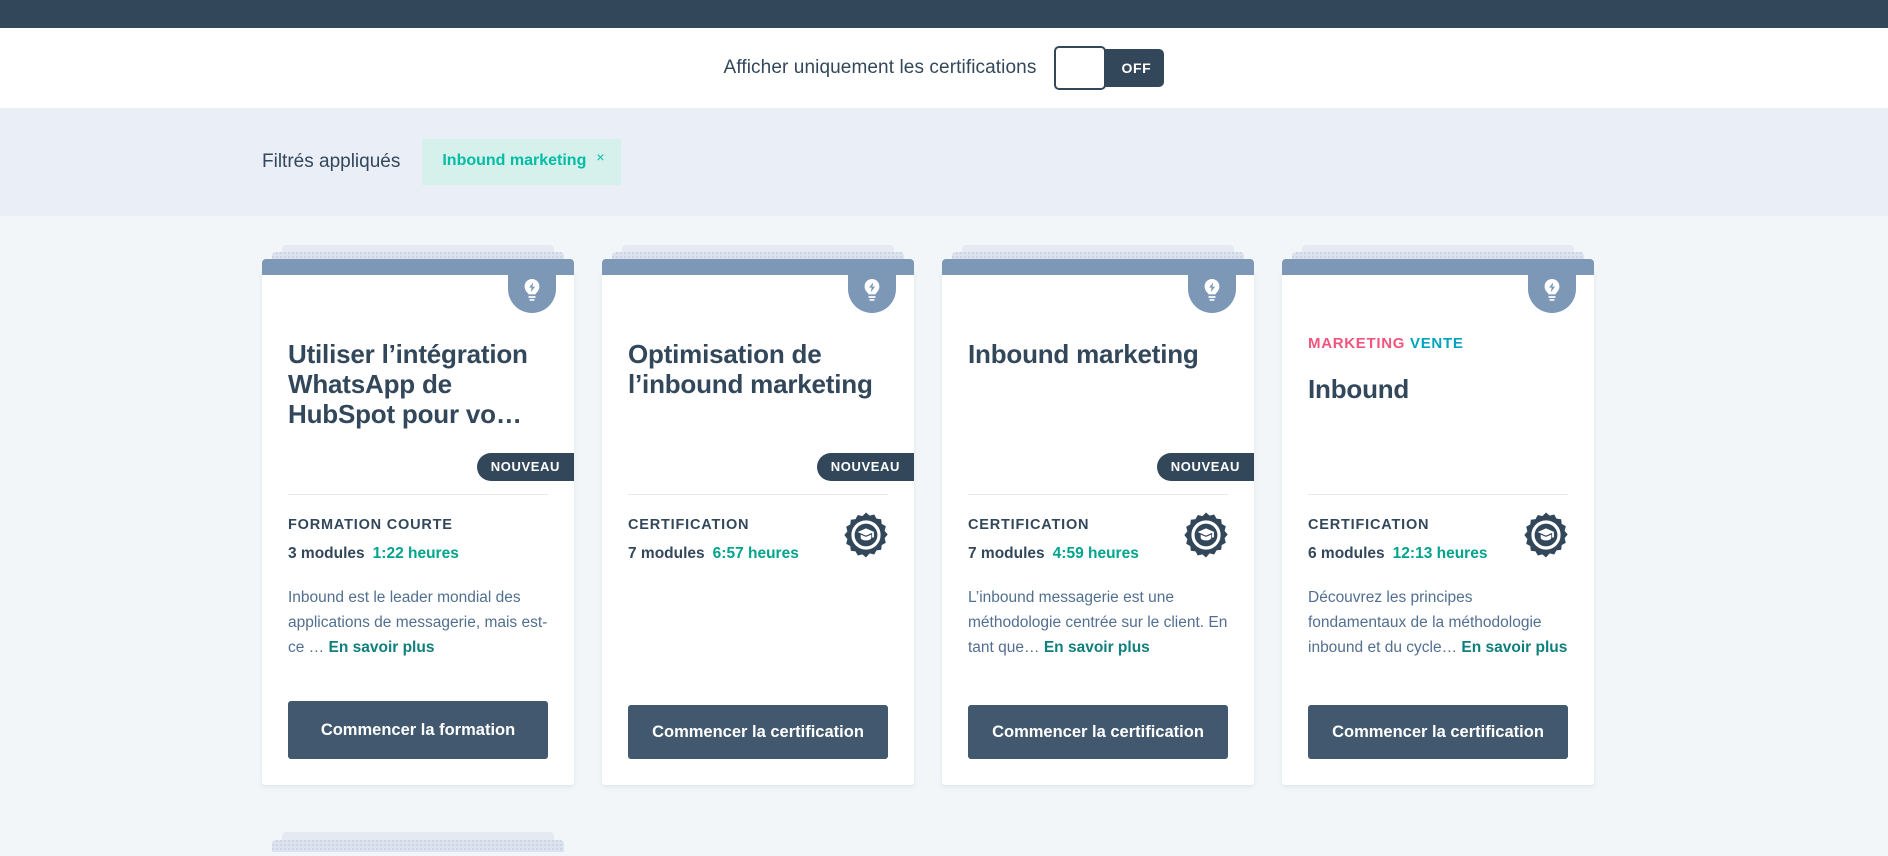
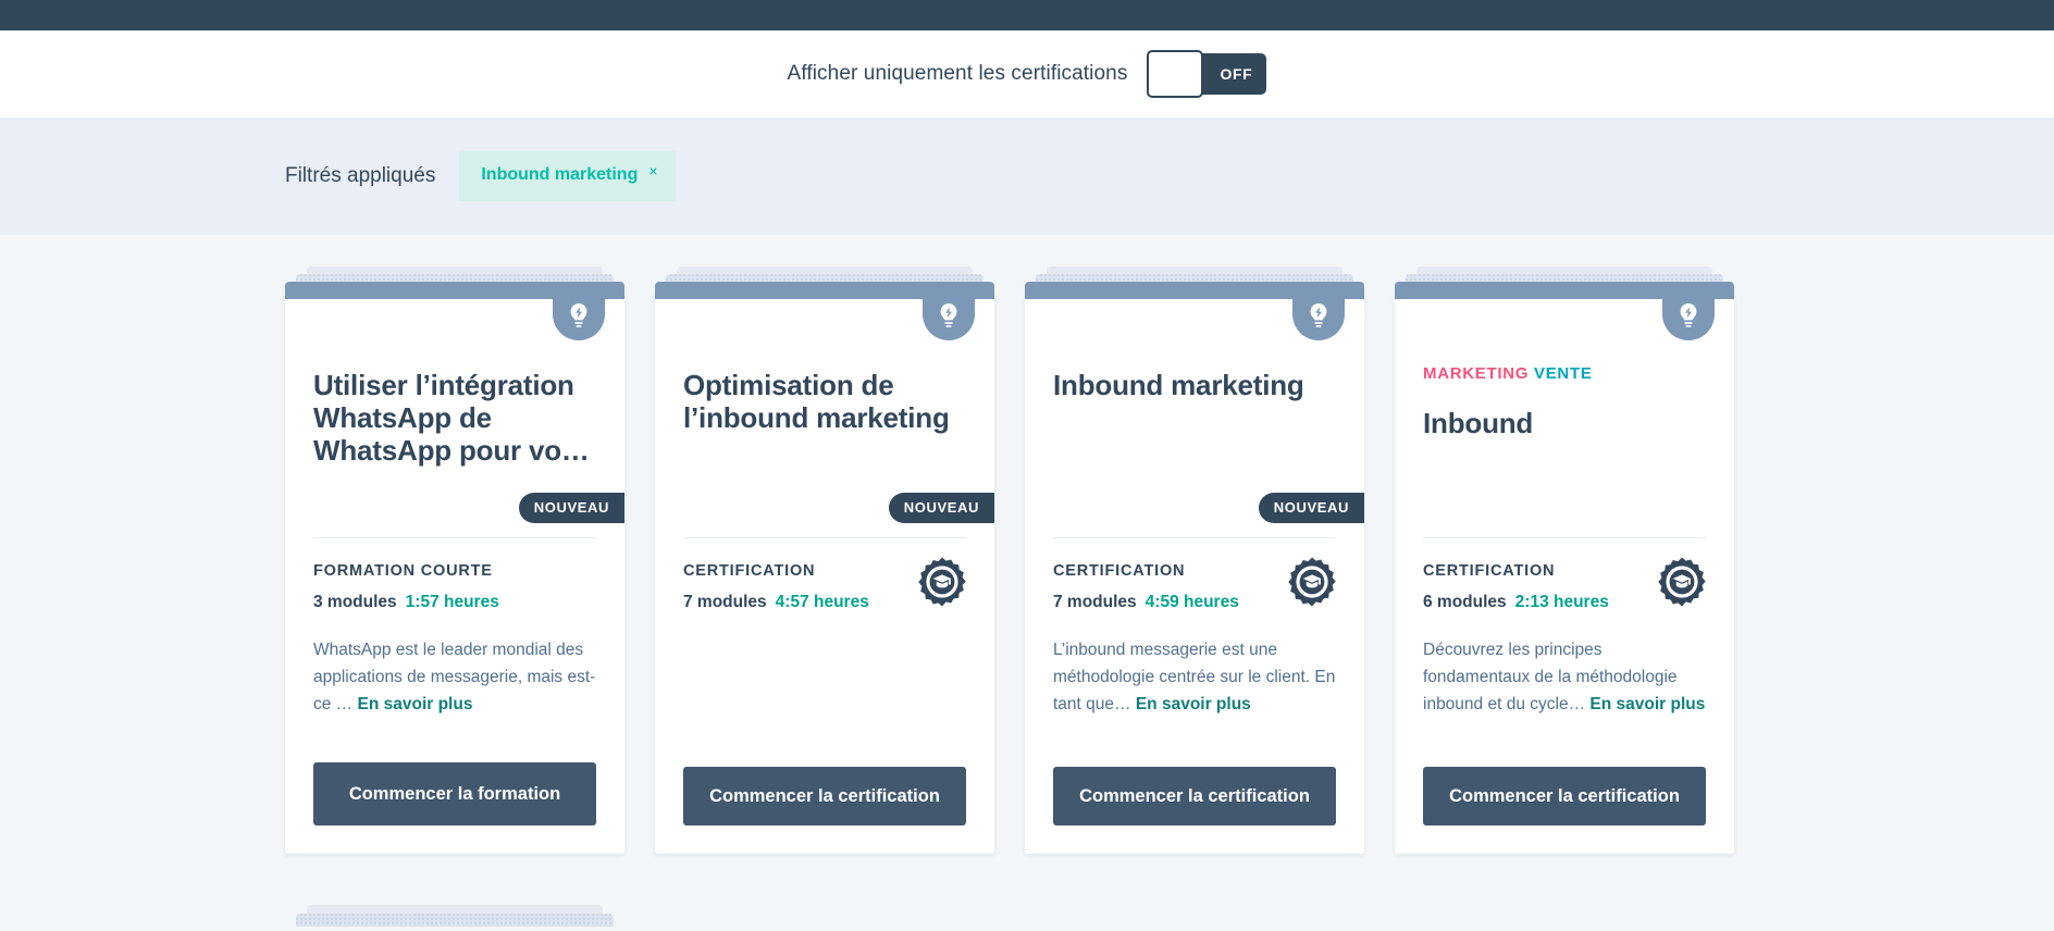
  Afficher uniquement les certifications
  OFF
  Filtrés appliqués
  Inbound marketing
  ×
- Utiliser l’intégration WhatsApp de HubSpot pour vo…
+ Utiliser l’intégration WhatsApp de WhatsApp pour vo…
  NOUVEAU
  FORMATION COURTE
- 3 modules 1:22 heures
+ 3 modules 1:57 heures
- Inbound est le leader mondial des applications de messagerie, mais est-ce … En savoir plus
+ WhatsApp est le leader mondial des applications de messagerie, mais est-ce … En savoir plus
  Commencer la formation
  Optimisation de l’inbound marketing
  NOUVEAU
  CERTIFICATION
- 7 modules 6:57 heures
+ 7 modules 4:57 heures
  Commencer la certification
  Inbound marketing
  NOUVEAU
  CERTIFICATION
  7 modules 4:59 heures
  L’inbound messagerie est une méthodologie centrée sur le client. En tant que… En savoir plus
  Commencer la certification
  MARKETING VENTE
  Inbound
  CERTIFICATION
- 6 modules 12:13 heures
+ 6 modules 2:13 heures
  Découvrez les principes fondamentaux de la méthodologie inbound et du cycle… En savoir plus
  Commencer la certification
